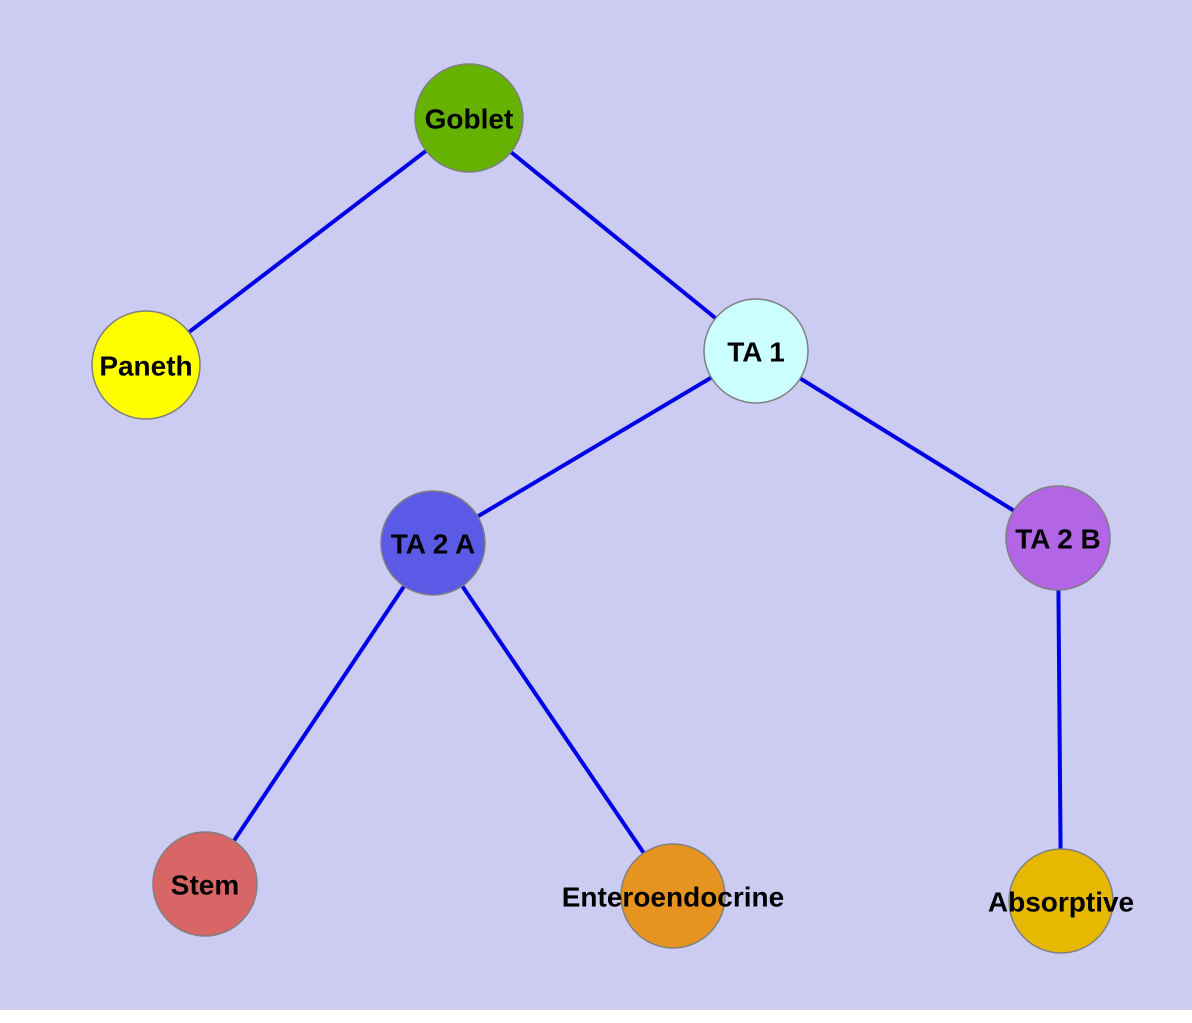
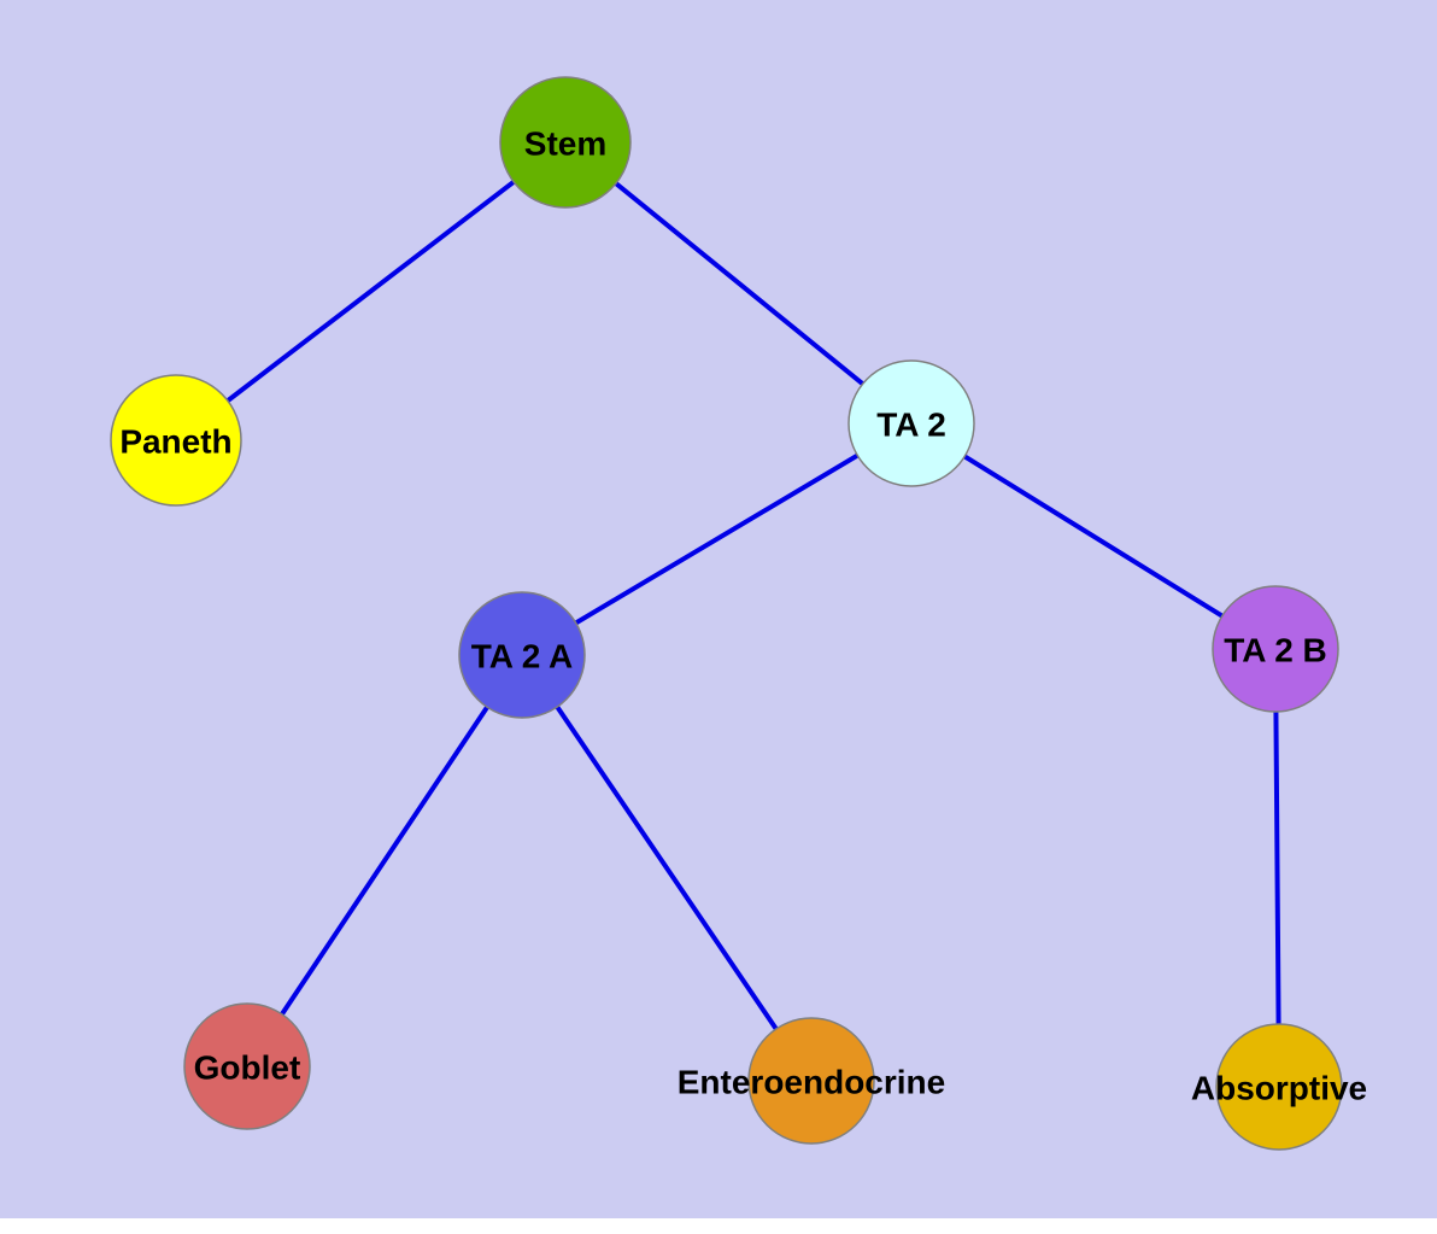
- Goblet
+ Stem
  Paneth
- TA 1
+ TA 2
  TA 2 A
  TA 2 B
- Stem
+ Goblet
  Enteroendocrine
  Absorptive
